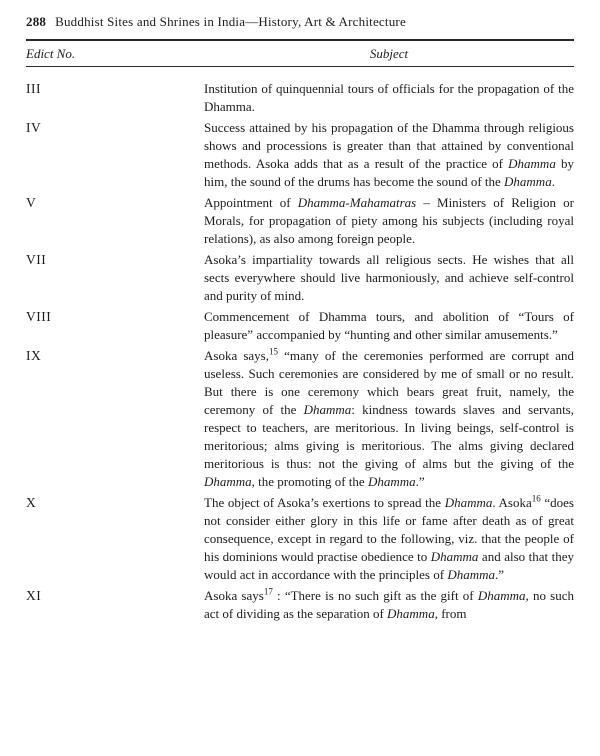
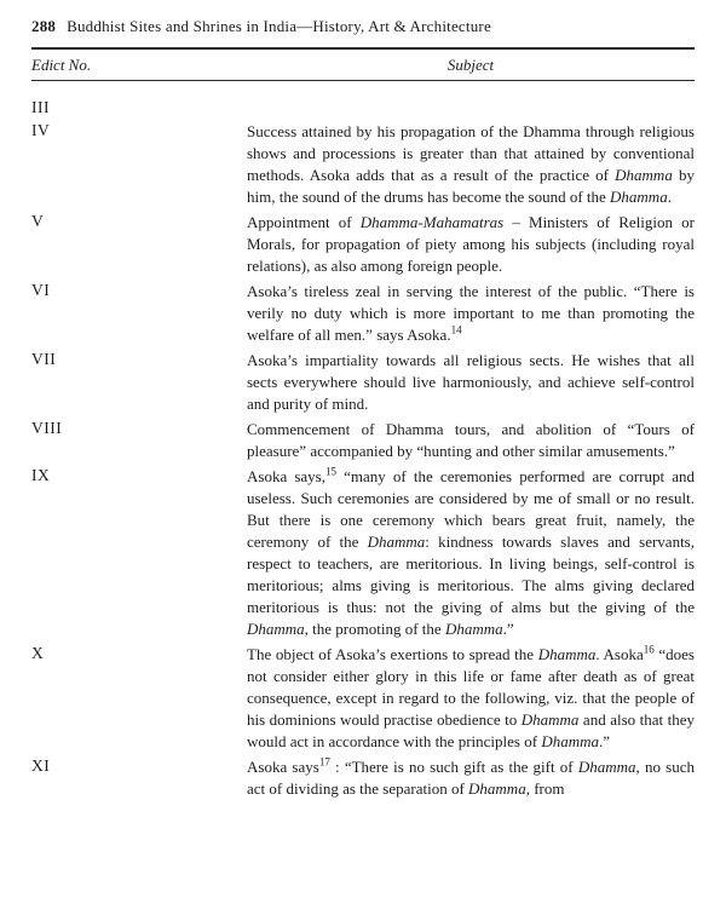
  288 Buddhist Sites and Shrines in India—History, Art & Architecture
  Edict No.
  Subject
  III
- Institution of quinquennial tours of officials for the propagation of the Dhamma.
  IV
  Success attained by his propagation of the Dhamma through religious shows and processions is greater than that attained by conventional methods. Asoka adds that as a result of the practice of Dhamma by him, the sound of the drums has become the sound of the Dhamma.
  V
  Appointment of Dhamma-Mahamatras – Ministers of Religion or Morals, for propagation of piety among his subjects (including royal relations), as also among foreign people.
+ VI
+ Asoka’s tireless zeal in serving the interest of the public. “There is verily no duty which is more important to me than promoting the welfare of all men.” says Asoka.14
  VII
  Asoka’s impartiality towards all religious sects. He wishes that all sects everywhere should live harmoniously, and achieve self-control and purity of mind.
  VIII
  Commencement of Dhamma tours, and abolition of “Tours of pleasure” accompanied by “hunting and other similar amusements.”
  IX
  Asoka says,15 “many of the ceremonies performed are corrupt and useless. Such ceremonies are considered by me of small or no result. But there is one ceremony which bears great fruit, namely, the ceremony of the Dhamma: kindness towards slaves and servants, respect to teachers, are meritorious. In living beings, self-control is meritorious; alms giving is meritorious. The alms giving declared meritorious is thus: not the giving of alms but the giving of the Dhamma, the promoting of the Dhamma.”
  X
  The object of Asoka’s exertions to spread the Dhamma. Asoka16 “does not consider either glory in this life or fame after death as of great consequence, except in regard to the following, viz. that the people of his dominions would practise obedience to Dhamma and also that they would act in accordance with the principles of Dhamma.”
  XI
  Asoka says17 : “There is no such gift as the gift of Dhamma, no such act of dividing as the separation of Dhamma, from
